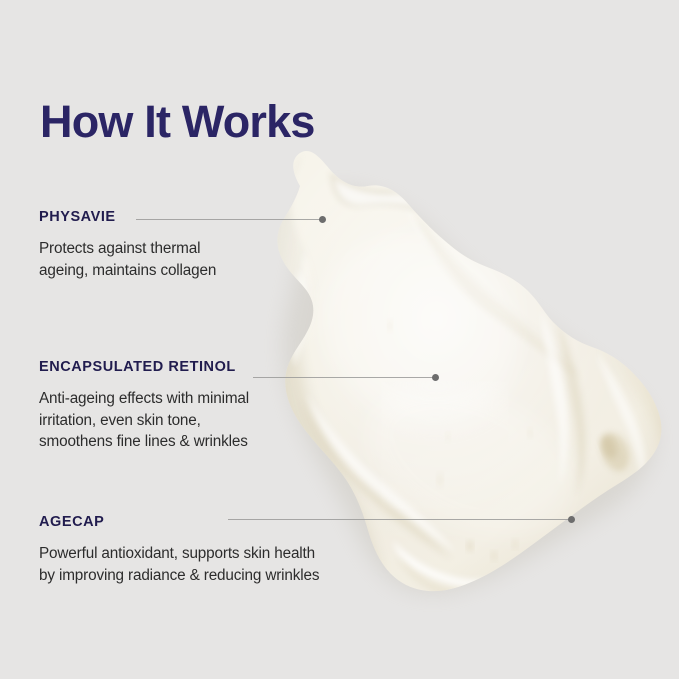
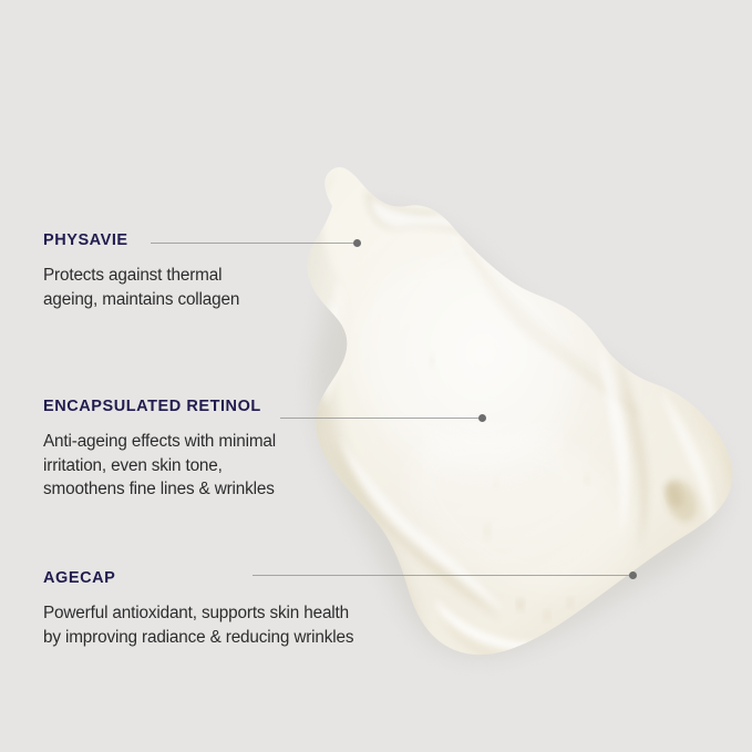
- How It Works
  PHYSAVIE
  Protects against thermal
  ageing, maintains collagen
  ENCAPSULATED RETINOL
  Anti-ageing effects with minimal
  irritation, even skin tone,
  smoothens fine lines & wrinkles
  AGECAP
  Powerful antioxidant, supports skin health
  by improving radiance & reducing wrinkles
